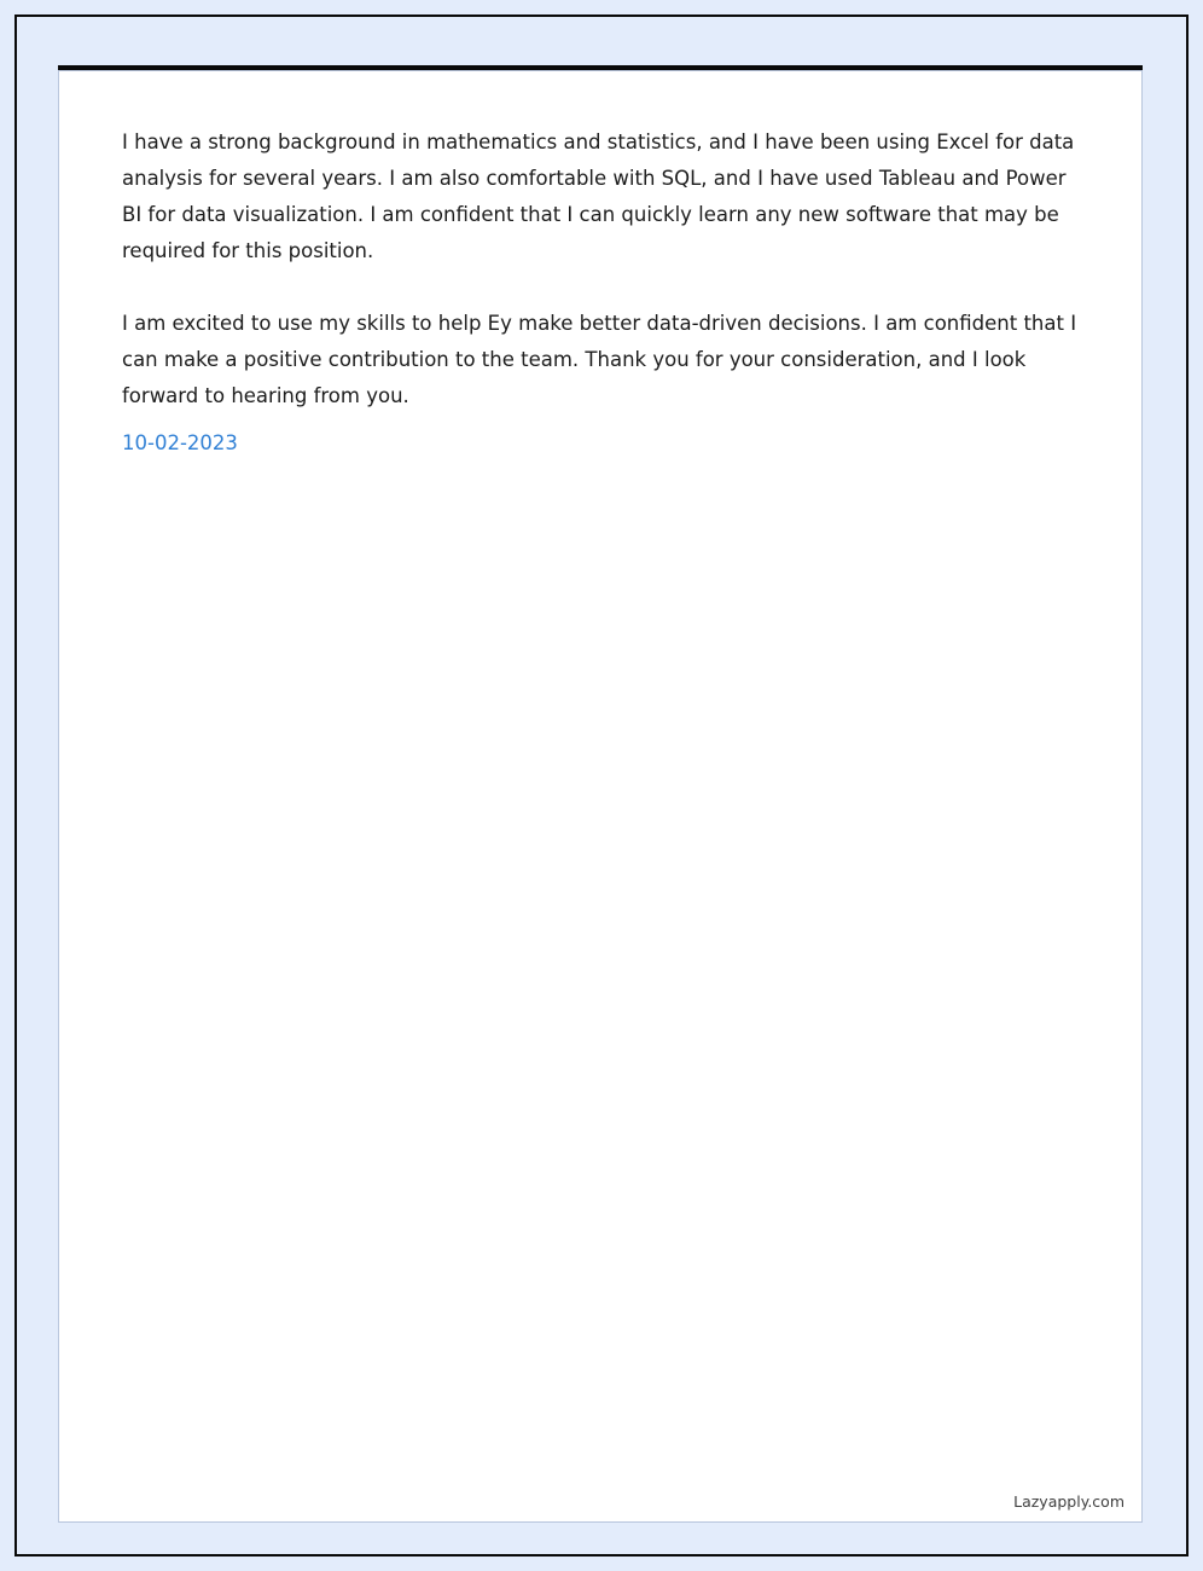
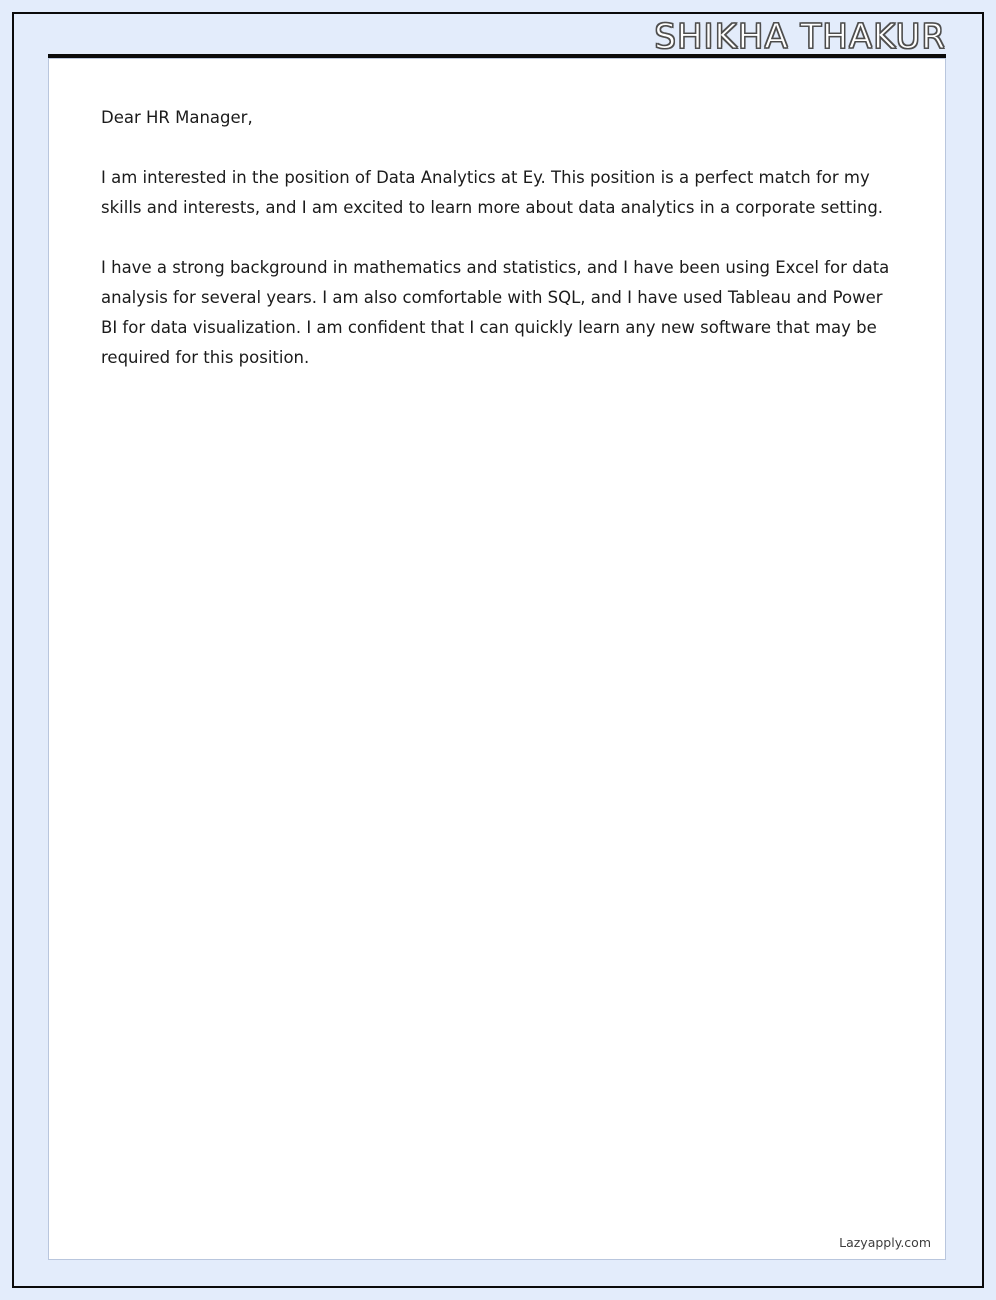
+ SHIKHA THAKUR
+ Dear HR Manager,
+ I am interested in the position of Data Analytics at Ey. This position is a perfect match for my skills and interests, and I am excited to learn more about data analytics in a corporate setting.
  I have a strong background in mathematics and statistics, and I have been using Excel for data analysis for several years. I am also comfortable with SQL, and I have used Tableau and Power BI for data visualization. I am confident that I can quickly learn any new software that may be required for this position.
- I am excited to use my skills to help Ey make better data-driven decisions. I am confident that I can make a positive contribution to the team. Thank you for your consideration, and I look forward to hearing from you.
- 10-02-2023
  Lazyapply.com
